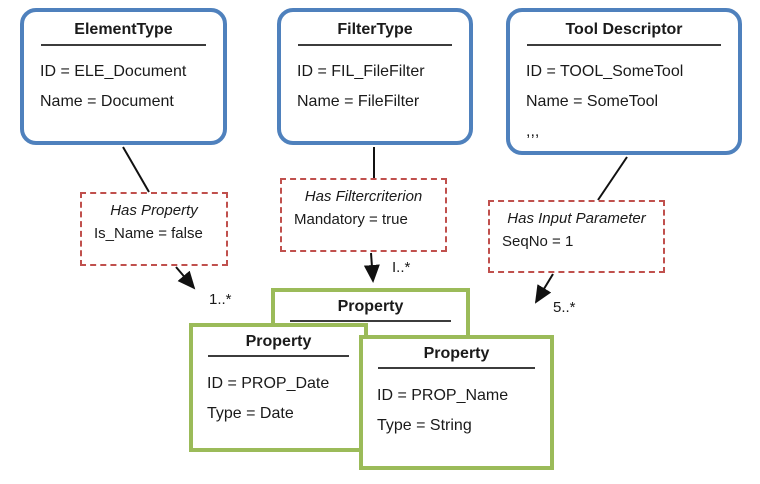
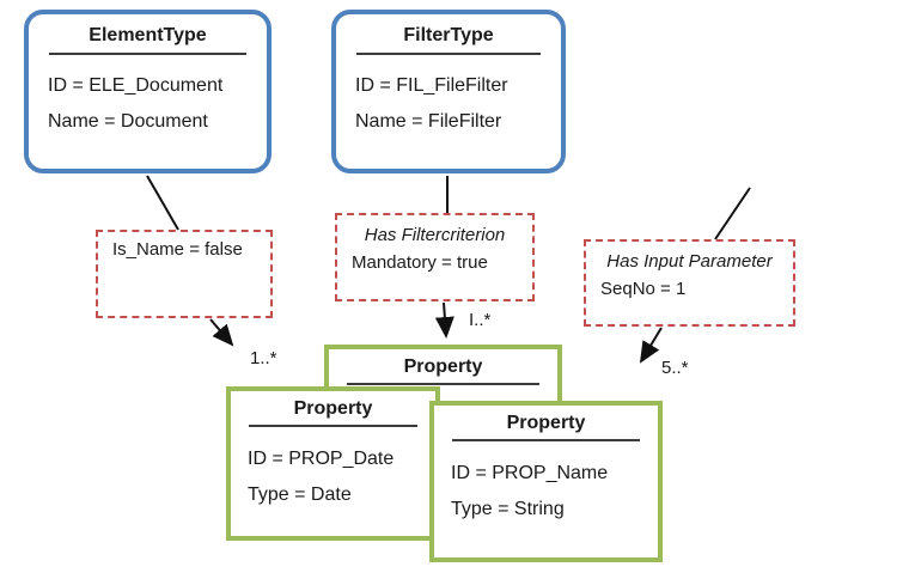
  ElementType
  ID = ELE_Document
  Name = Document
  FilterType
  ID = FIL_FileFilter
  Name = FileFilter
- Tool Descriptor
- ID = TOOL_SomeTool
- Name = SomeTool
- ,,,
- Has Property
  Is_Name = false
  Has Filtercriterion
  Mandatory = true
  Has Input Parameter
  SeqNo = 1
  1..*
  I..*
  5..*
  Property
  Property
  ID = PROP_Date
  Type = Date
  Property
  ID = PROP_Name
  Type = String
